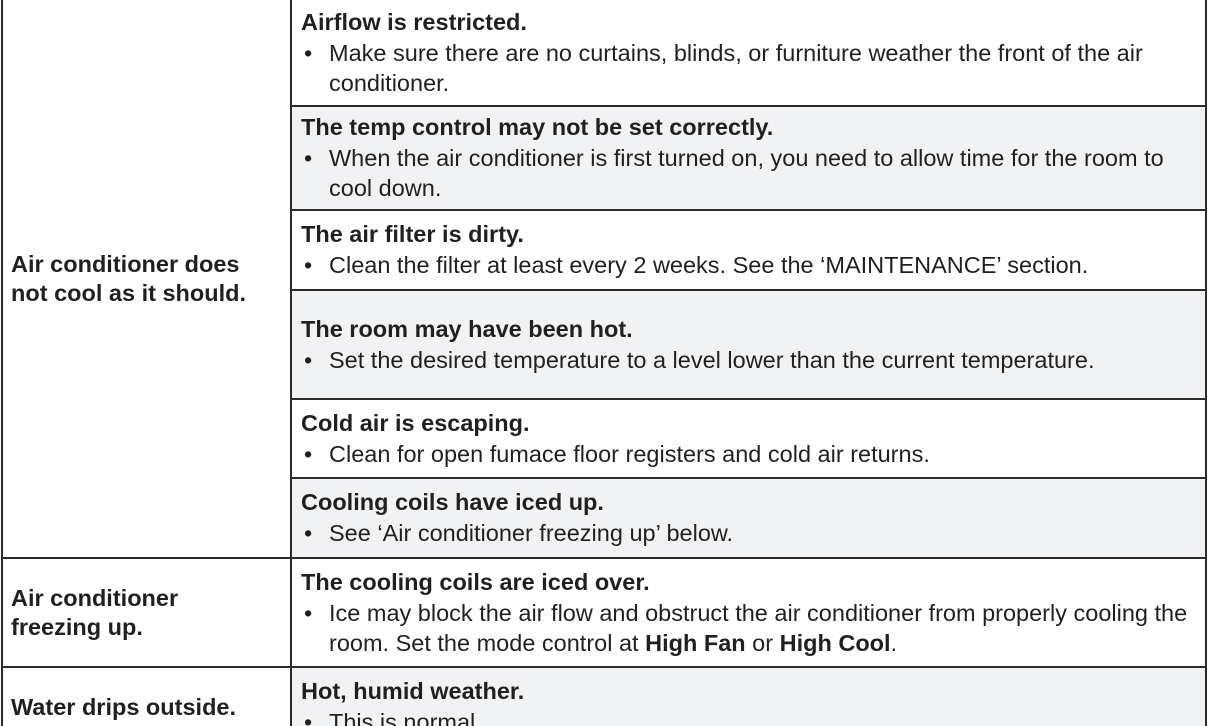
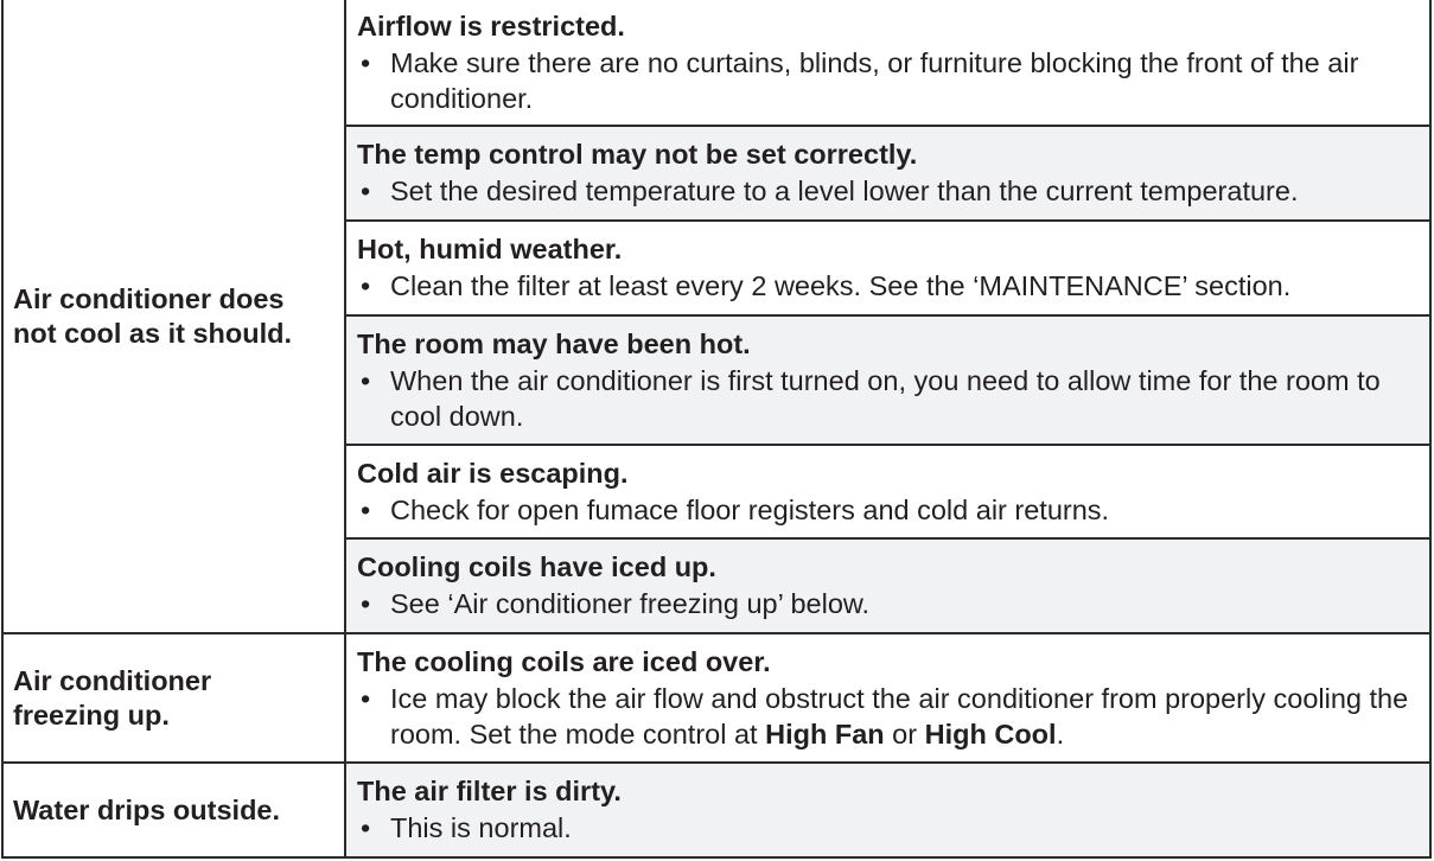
- Air conditioner does not cool as it should.	Airflow is restricted. • Make sure there are no curtains, blinds, or furniture weather the front of the air conditioner.
+ Air conditioner does not cool as it should.	Airflow is restricted. • Make sure there are no curtains, blinds, or furniture blocking the front of the air conditioner.
- The temp control may not be set correctly. • When the air conditioner is first turned on, you need to allow time for the room to cool down.
+ The temp control may not be set correctly. • Set the desired temperature to a level lower than the current temperature.
- The air filter is dirty. • Clean the filter at least every 2 weeks. See the ‘MAINTENANCE’ section.
+ Hot, humid weather. • Clean the filter at least every 2 weeks. See the ‘MAINTENANCE’ section.
- The room may have been hot. • Set the desired temperature to a level lower than the current temperature.
+ The room may have been hot. • When the air conditioner is first turned on, you need to allow time for the room to cool down.
- Cold air is escaping. • Clean for open fumace floor registers and cold air returns.
+ Cold air is escaping. • Check for open fumace floor registers and cold air returns.
  Cooling coils have iced up. • See ‘Air conditioner freezing up’ below.
  Air conditioner freezing up.	The cooling coils are iced over. • Ice may block the air flow and obstruct the air conditioner from properly cooling the room. Set the mode control at High Fan or High Cool.
- Water drips outside.	Hot, humid weather. • This is normal.
+ Water drips outside.	The air filter is dirty. • This is normal.
